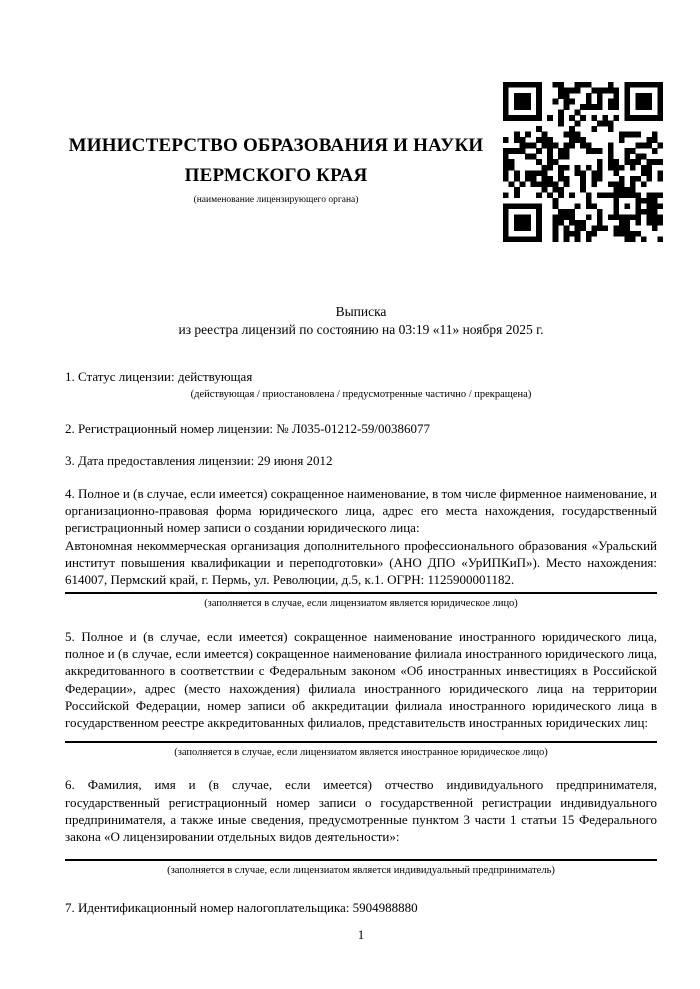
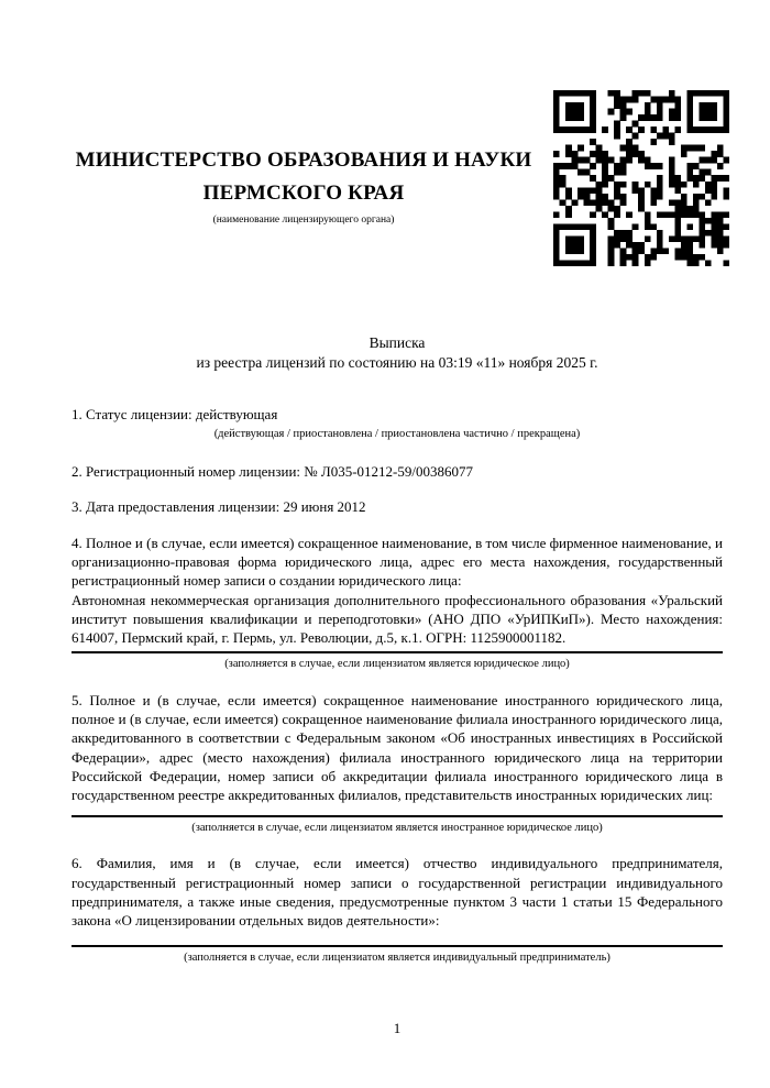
  МИНИСТЕРСТВО ОБРАЗОВАНИЯ И НАУКИ
  ПЕРМСКОГО КРАЯ
  (наименование лицензирующего органа)
  Выписка
  из реестра лицензий по состоянию на 03:19 «11» ноября 2025 г.
  1. Статус лицензии: действующая
- (действующая / приостановлена / предусмотренные частично / прекращена)
+ (действующая / приостановлена / приостановлена частично / прекращена)
  2. Регистрационный номер лицензии: № Л035-01212-59/00386077
  3. Дата предоставления лицензии: 29 июня 2012
  4. Полное и (в случае, если имеется) сокращенное наименование, в том числе фирменное наименование, и организационно-правовая форма юридического лица, адрес его места нахождения, государственный регистрационный номер записи о создании юридического лица:
  Автономная некоммерческая организация дополнительного профессионального образования «Уральский институт повышения квалификации и переподготовки» (АНО ДПО «УрИПКиП»). Место нахождения: 614007, Пермский край, г. Пермь, ул. Революции, д.5, к.1. ОГРН: 1125900001182.
  (заполняется в случае, если лицензиатом является юридическое лицо)
  5. Полное и (в случае, если имеется) сокращенное наименование иностранного юридического лица, полное и (в случае, если имеется) сокращенное наименование филиала иностранного юридического лица, аккредитованного в соответствии с Федеральным законом «Об иностранных инвестициях в Российской Федерации», адрес (место нахождения) филиала иностранного юридического лица на территории Российской Федерации, номер записи об аккредитации филиала иностранного юридического лица в государственном реестре аккредитованных филиалов, представительств иностранных юридических лиц:
  (заполняется в случае, если лицензиатом является иностранное юридическое лицо)
  6. Фамилия, имя и (в случае, если имеется) отчество индивидуального предпринимателя, государственный регистрационный номер записи о государственной регистрации индивидуального предпринимателя, а также иные сведения, предусмотренные пунктом 3 части 1 статьи 15 Федерального закона «О лицензировании отдельных видов деятельности»:
  (заполняется в случае, если лицензиатом является индивидуальный предприниматель)
- 7. Идентификационный номер налогоплательщика: 5904988880
  1
